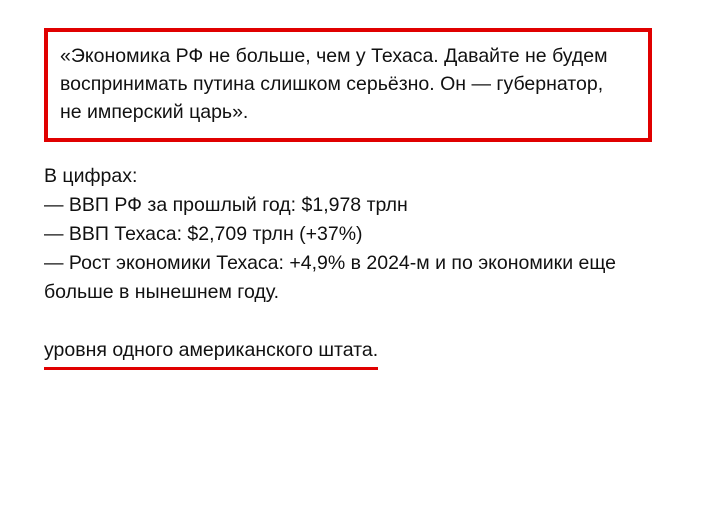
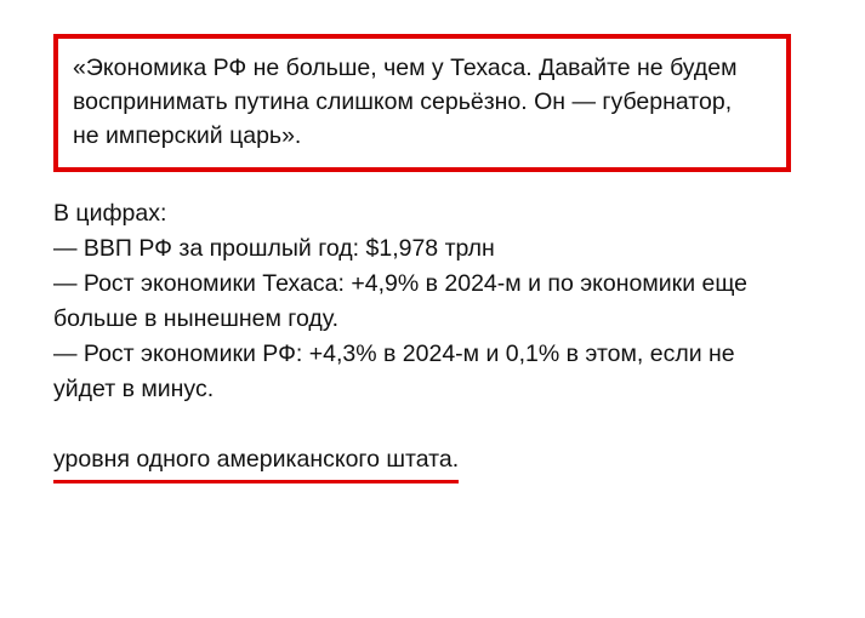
  «Экономика РФ не больше, чем у Техаса. Давайте не будем
  воспринимать путина слишком серьёзно. Он — губернатор,
  не имперский царь».
  В цифрах:
  — ВВП РФ за прошлый год: $1,978 трлн
- — ВВП Техаса: $2,709 трлн (+37%)
  — Рост экономики Техаса: +4,9% в 2024-м и по экономики еще
  больше в нынешнем году.
+ — Рост экономики РФ: +4,3% в 2024-м и 0,1% в этом, если не
+ уйдет в минус.
  уровня одного американского штата.
